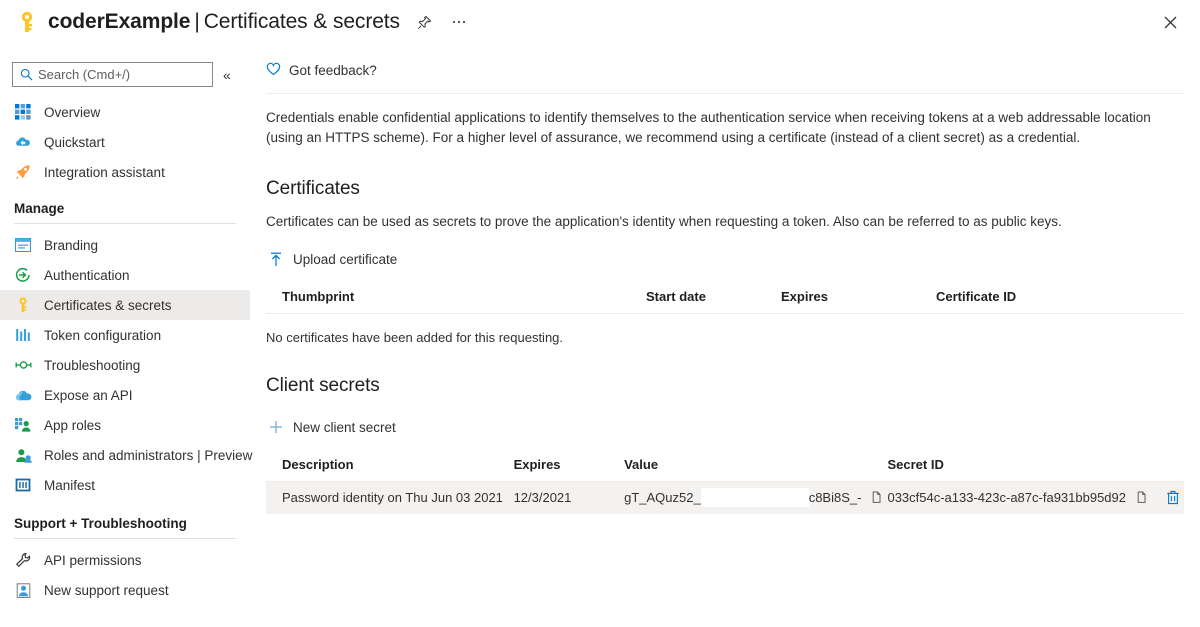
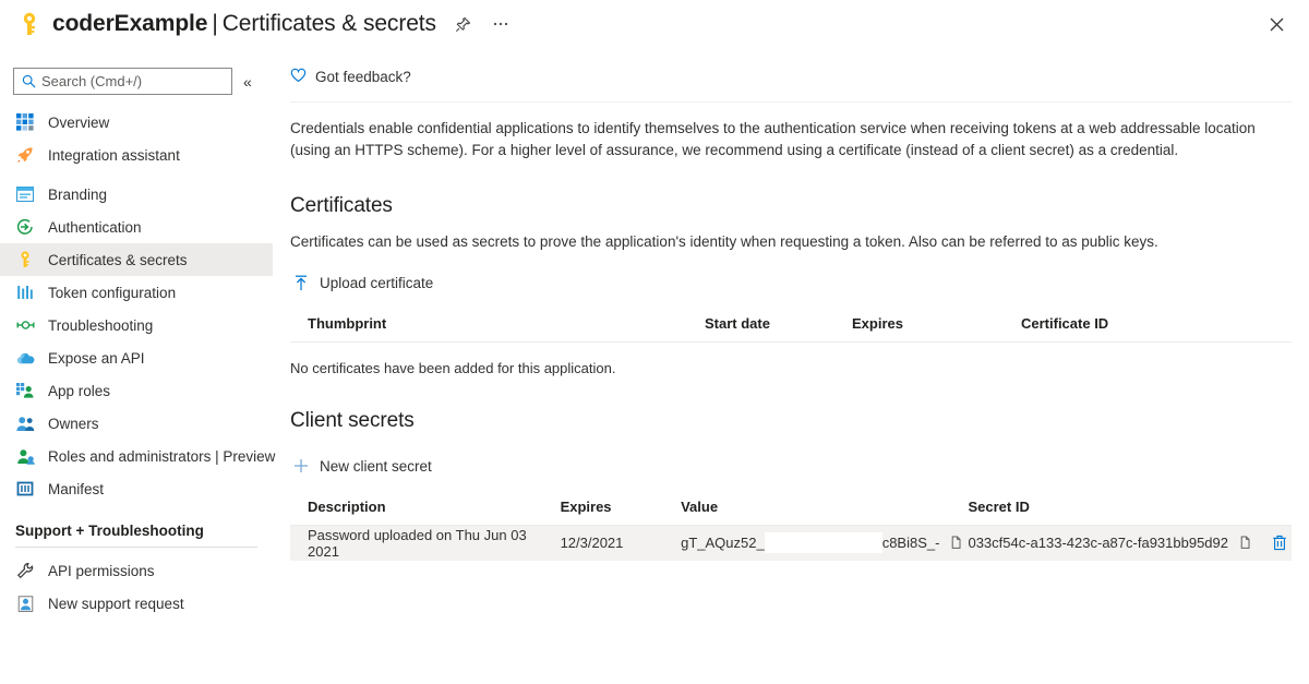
  coderExample | Certificates & secrets
  Search (Cmd+/)
  «
  Overview
- Quickstart
  Integration assistant
- Manage
  Branding
  Authentication
  Certificates & secrets
  Token configuration
  Troubleshooting
  Expose an API
  App roles
+ Owners
  Roles and administrators | Preview
  Manifest
  Support + Troubleshooting
  API permissions
  New support request
  Got feedback?
  Credentials enable confidential applications to identify themselves to the authentication service when receiving tokens at a web addressable location (using an HTTPS scheme). For a higher level of assurance, we recommend using a certificate (instead of a client secret) as a credential.
  Certificates
  Certificates can be used as secrets to prove the application's identity when requesting a token. Also can be referred to as public keys.
  Upload certificate
  Thumbprint	Start date	Expires	Certificate ID
- No certificates have been added for this requesting.
+ No certificates have been added for this application.
  Client secrets
  New client secret
  Description	Expires	Value	Secret ID
- Password identity on Thu Jun 03 2021	12/3/2021	gT_AQuz52_ c8Bi8S_-	033cf54c-a133-423c-a87c-fa931bb95d92
+ Password uploaded on Thu Jun 03 2021	12/3/2021	gT_AQuz52_ c8Bi8S_-	033cf54c-a133-423c-a87c-fa931bb95d92
